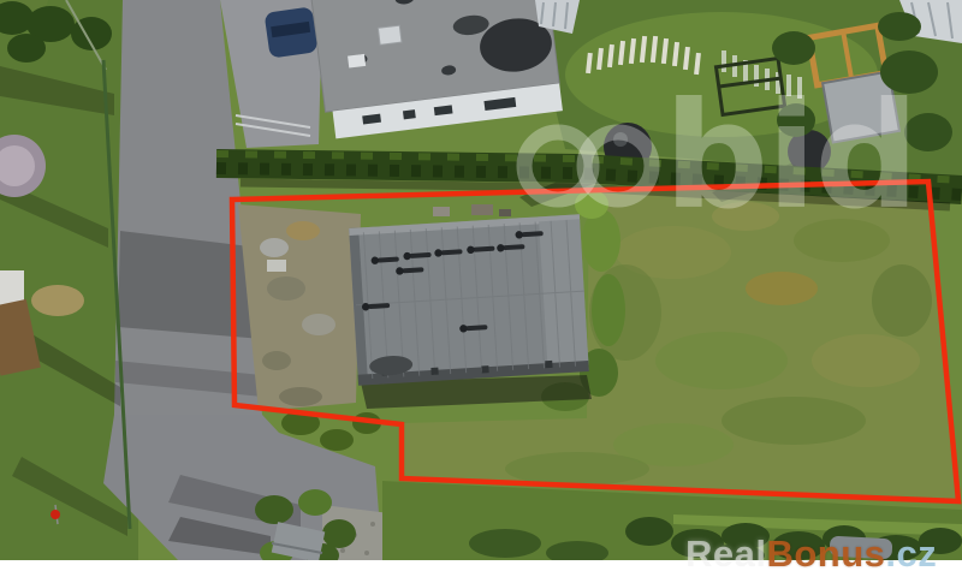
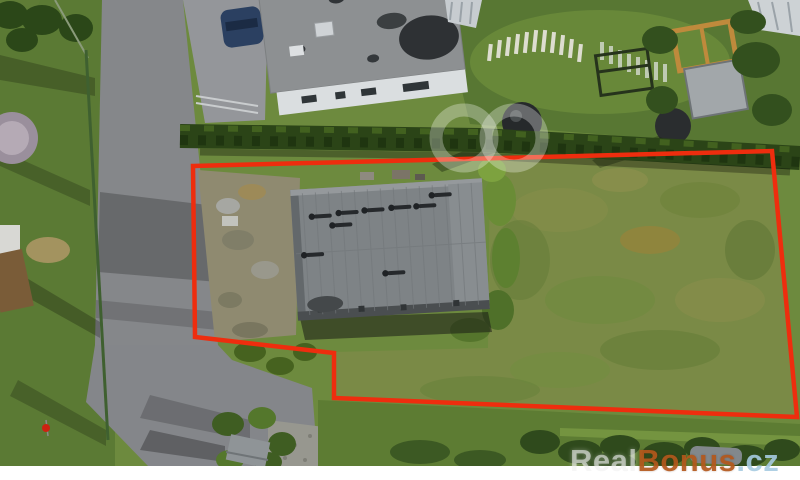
- bid
  RealBonus.cz
